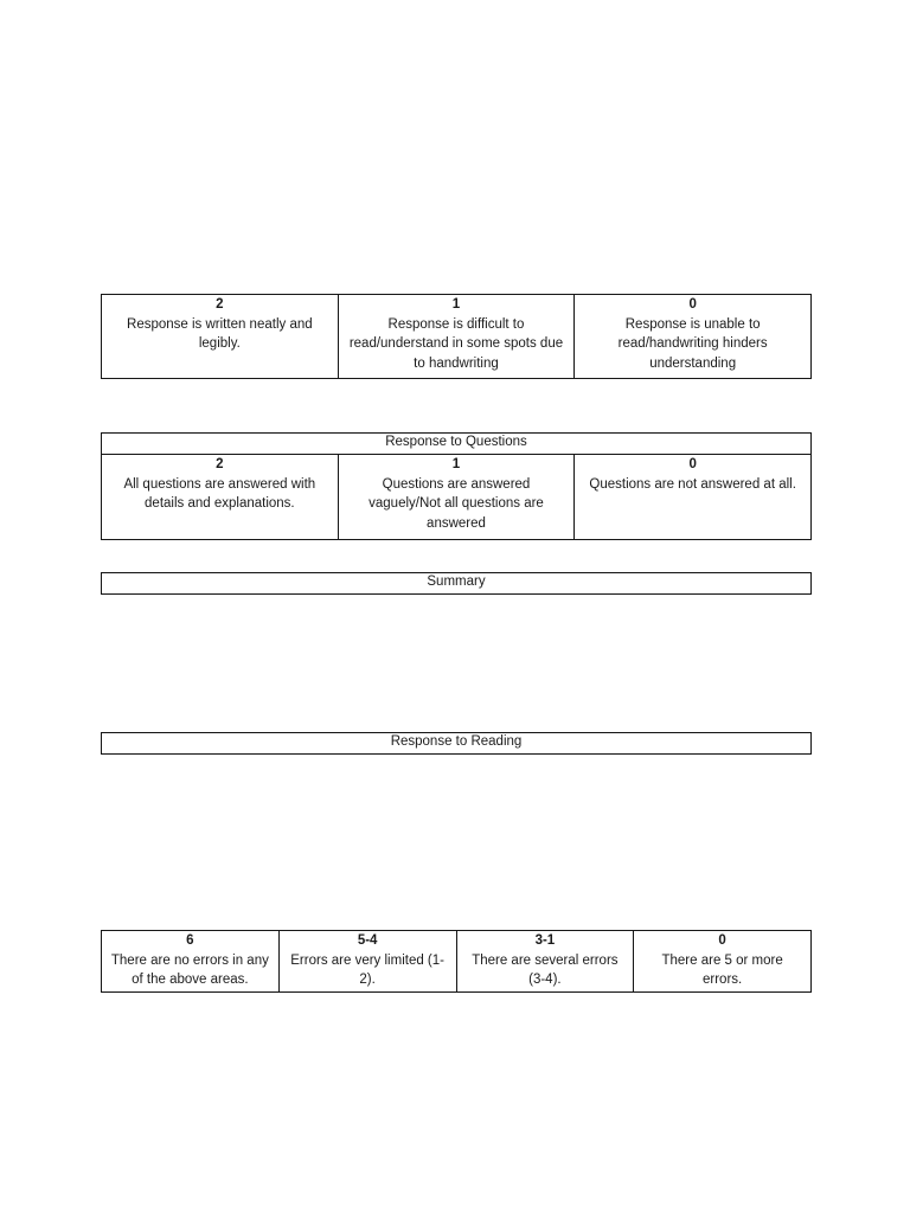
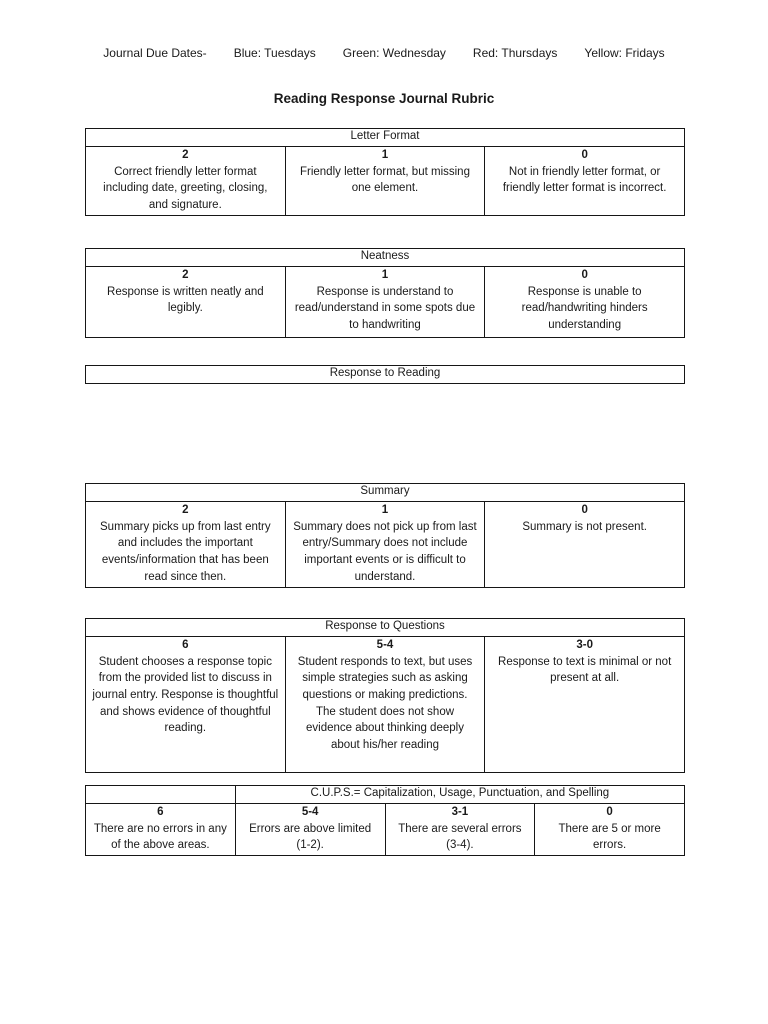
+ Journal Due Dates-
+ Blue: Tuesdays
+ Green: Wednesday
+ Red: Thursdays
+ Yellow: Fridays
+ Reading Response Journal Rubric
+ Letter Format
+ 2Correct friendly letter format including date, greeting, closing, and signature.	1Friendly letter format, but missing one element.	0Not in friendly letter format, or friendly letter format is incorrect.
+ Neatness
- 2Response is written neatly and legibly.	1Response is difficult to read/understand in some spots due to handwriting	0Response is unable to read/handwriting hinders understanding
+ 2Response is written neatly and legibly.	1Response is understand to read/understand in some spots due to handwriting	0Response is unable to read/handwriting hinders understanding
- Response to Questions
+ Response to Reading
- 2All questions are answered with details and explanations.	1Questions are answered vaguely/Not all questions are answered	0Questions are not answered at all.
  Summary
+ 2Summary picks up from last entry and includes the important events/information that has been read since then.	1Summary does not pick up from last entry/Summary does not include important events or is difficult to understand.	0Summary is not present.
- Response to Reading
+ Response to Questions
+ 6Student chooses a response topic from the provided list to discuss in journal entry. Response is thoughtful and shows evidence of thoughtful reading.	5-4Student responds to text, but uses simple strategies such as asking questions or making predictions. The student does not show evidence about thinking deeply about his/her reading	3-0Response to text is minimal or not present at all.
+ 	C.U.P.S.= Capitalization, Usage, Punctuation, and Spelling
- 6There are no errors in any of the above areas.	5-4Errors are very limited (1-2).	3-1There are several errors (3-4).	0There are 5 or more errors.
+ 6There are no errors in any of the above areas.	5-4Errors are above limited (1-2).	3-1There are several errors (3-4).	0There are 5 or more errors.
